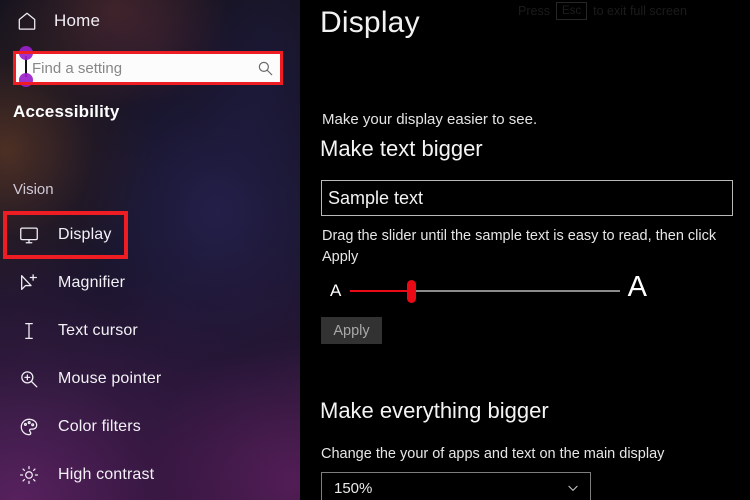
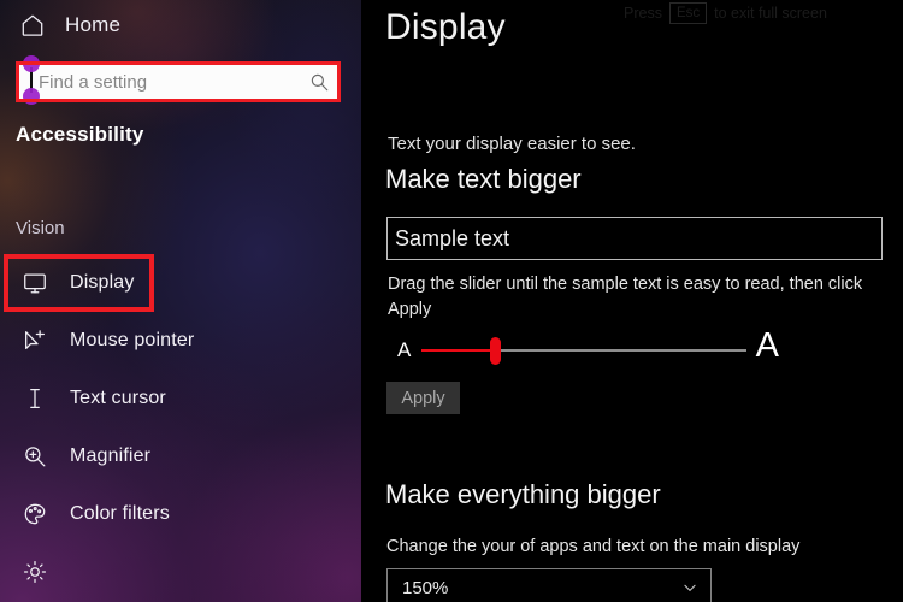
  Home
  Find a setting
  Accessibility
  Vision
  Display
- Magnifier
+ Mouse pointer
  Text cursor
- Mouse pointer
+ Magnifier
  Color filters
- High contrast
  Press
  Esc
  to exit full screen
  Display
- Make your display easier to see.
+ Text your display easier to see.
  Make text bigger
  Sample text
  Drag the slider until the sample text is easy to read, then click Apply
  A
  A
  Apply
  Make everything bigger
  Change the your of apps and text on the main display
  150%
